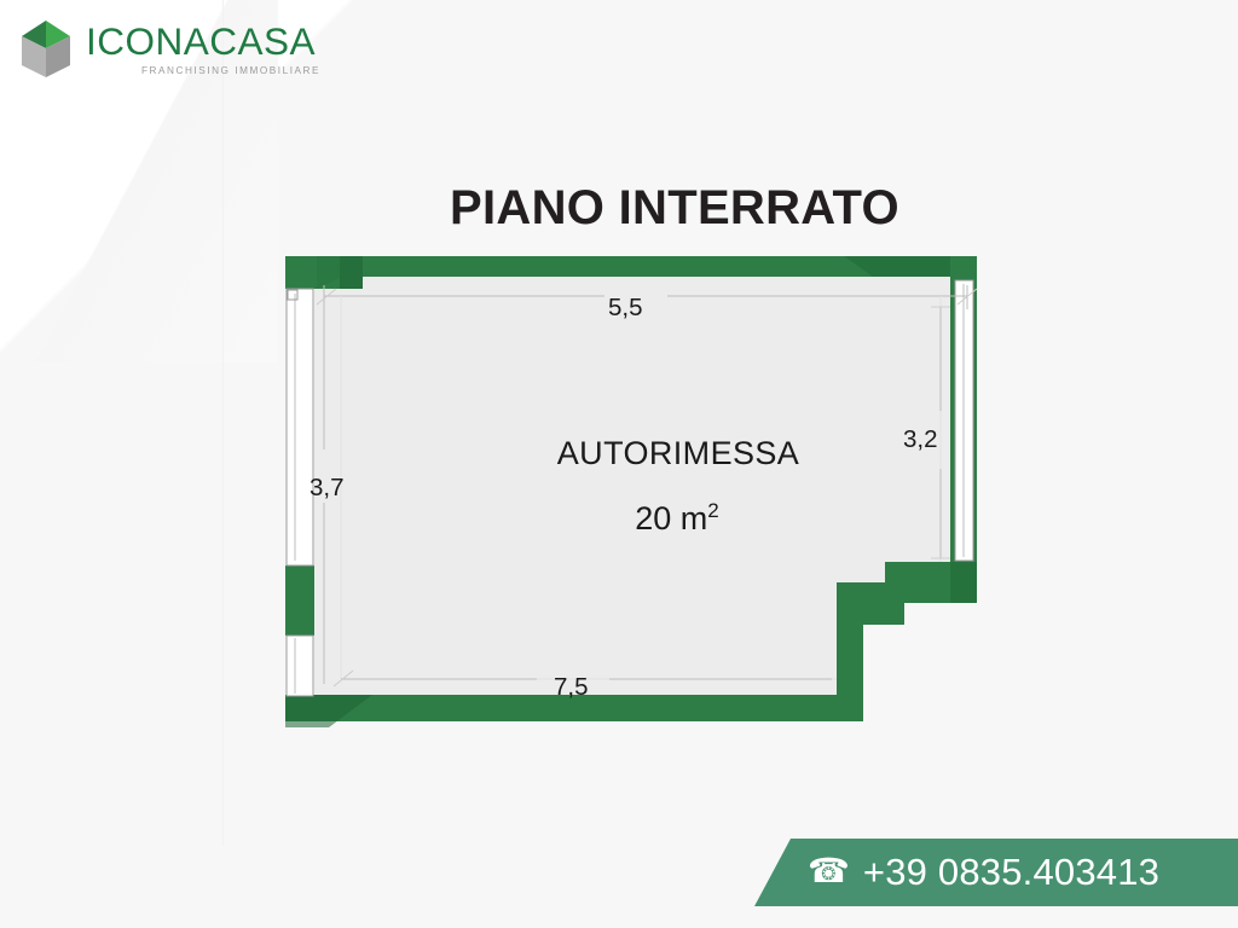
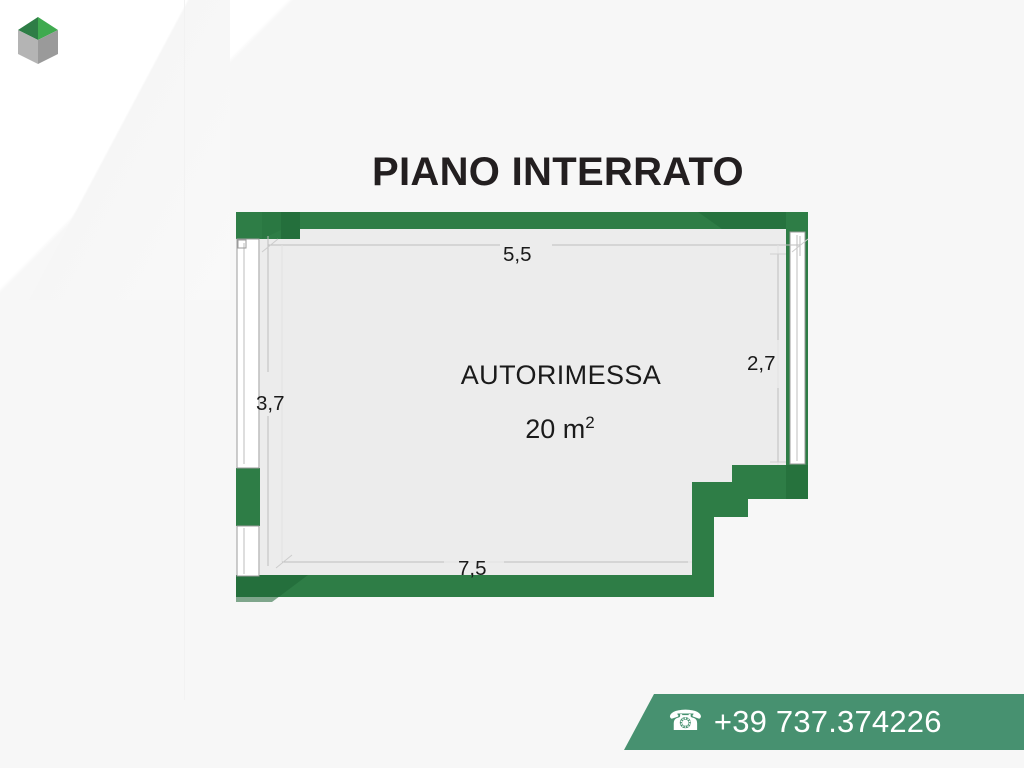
- ICONACASA
- FRANCHISING IMMOBILIARE
  PIANO INTERRATO
  AUTORIMESSA
  20 m2
  5,5
  3,7
- 3,2
+ 2,7
  7,5
  ☎
- +39 0835.403413
+ +39 737.374226
